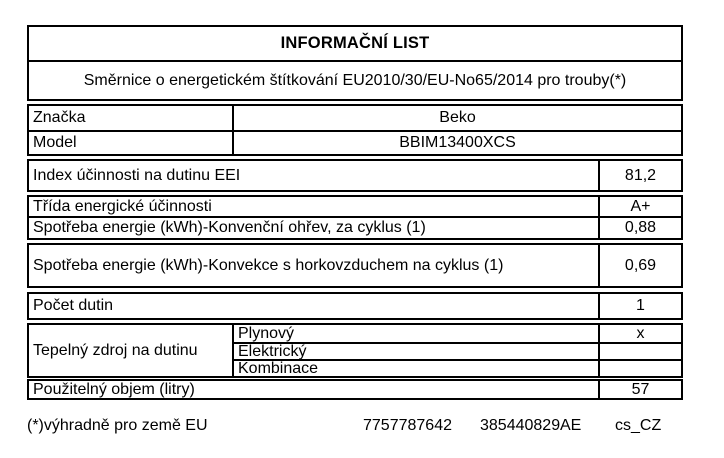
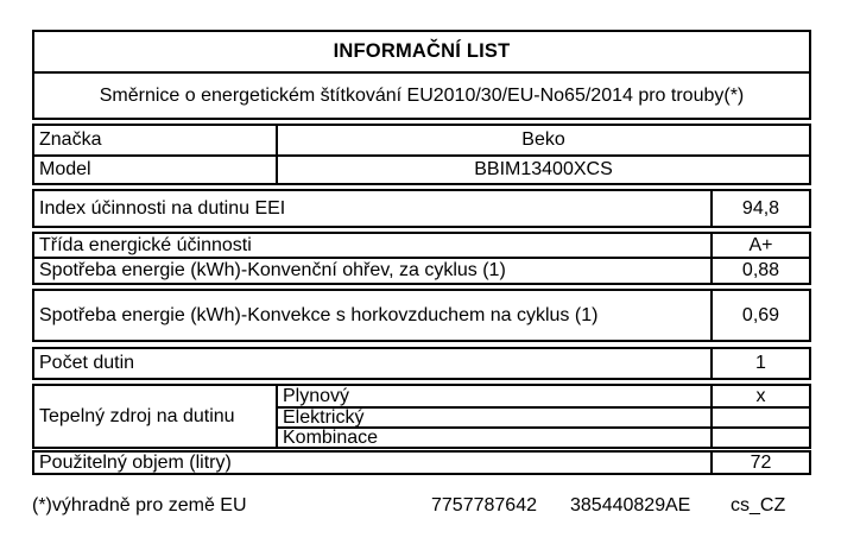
  INFORMAČNÍ LIST
  Směrnice o energetickém štítkování EU2010/30/EU-No65/2014 pro trouby(*)
  Značka
  Beko
  Model
  BBIM13400XCS
  Index účinnosti na dutinu EEI
- 81,2
+ 94,8
  Třída energické účinnosti
  A+
  Spotřeba energie (kWh)-Konvenční ohřev, za cyklus (1)
  0,88
  Spotřeba energie (kWh)-Konvekce s horkovzduchem na cyklus (1)
  0,69
  Počet dutin
  1
  Tepelný zdroj na dutinu
  Plynový
  x
  Elektrický
  Kombinace
  Použitelný objem (litry)
- 57
+ 72
  (*)výhradně pro země EU
  7757787642
  385440829
  AE
  cs_CZ
